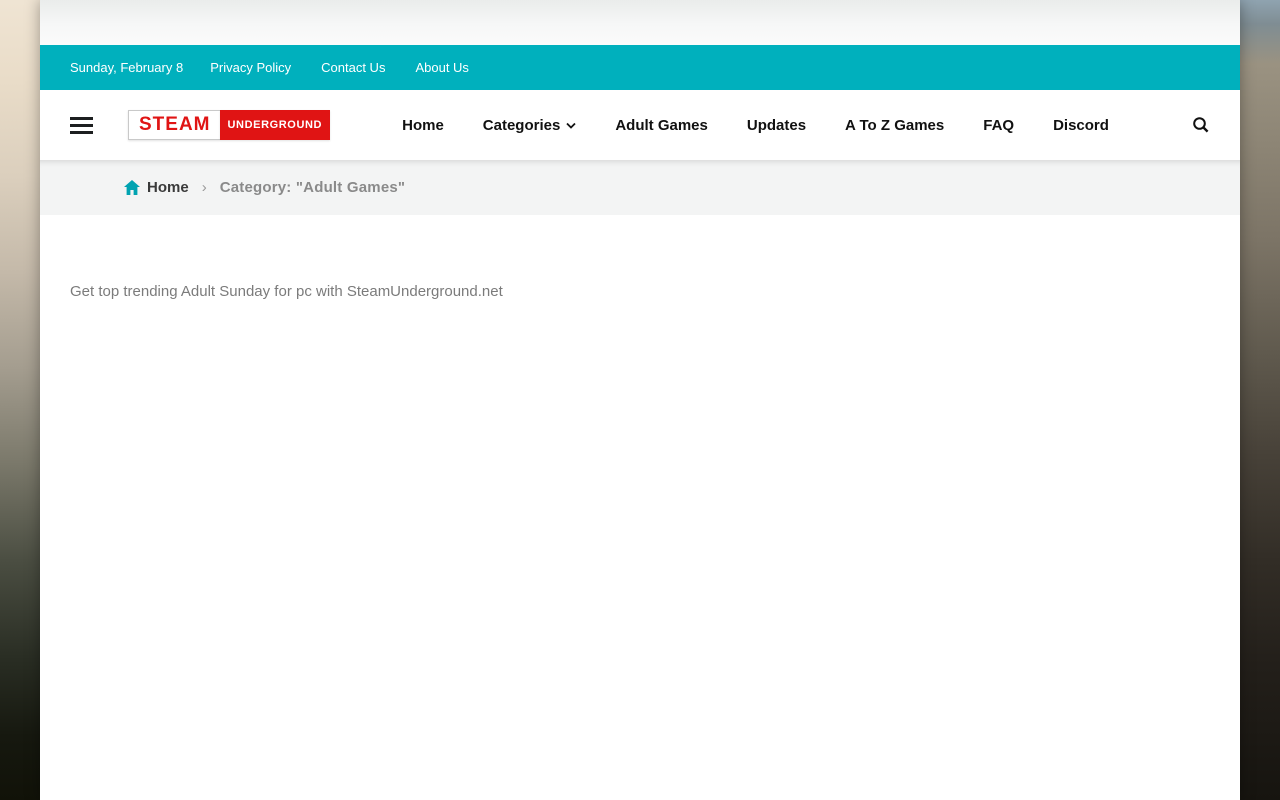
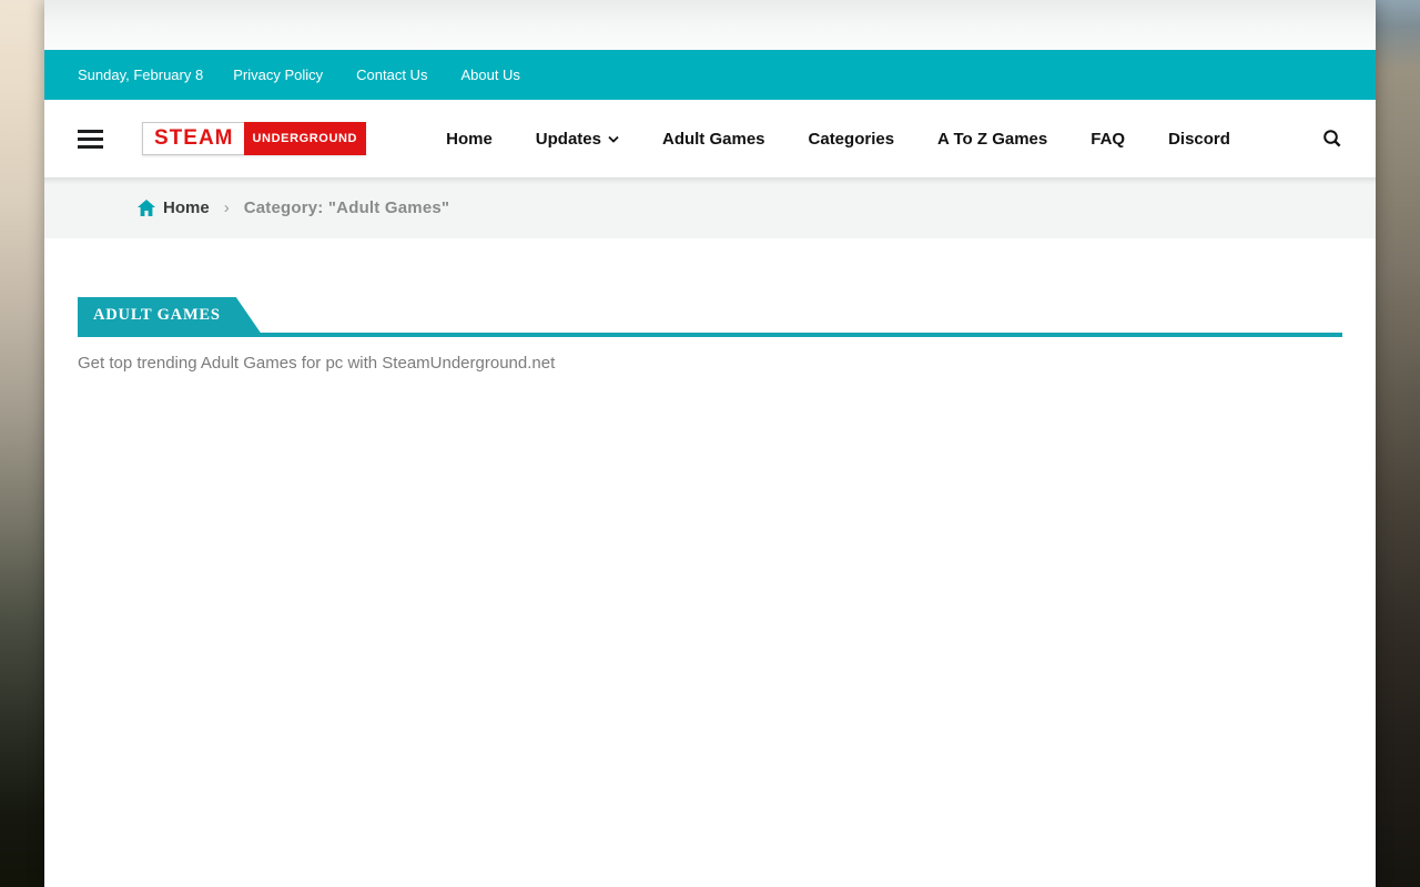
  Sunday, February 8
  Privacy Policy
  Contact Us
  About Us
  STEAM
  UNDERGROUND
  Home
- Categories
+ Updates
  Adult Games
- Updates
+ Categories
  A To Z Games
  FAQ
  Discord
  Home
  ›
  Category: "Adult Games"
+ ADULT GAMES
- Get top trending Adult Sunday for pc with SteamUnderground.net
+ Get top trending Adult Games for pc with SteamUnderground.net
